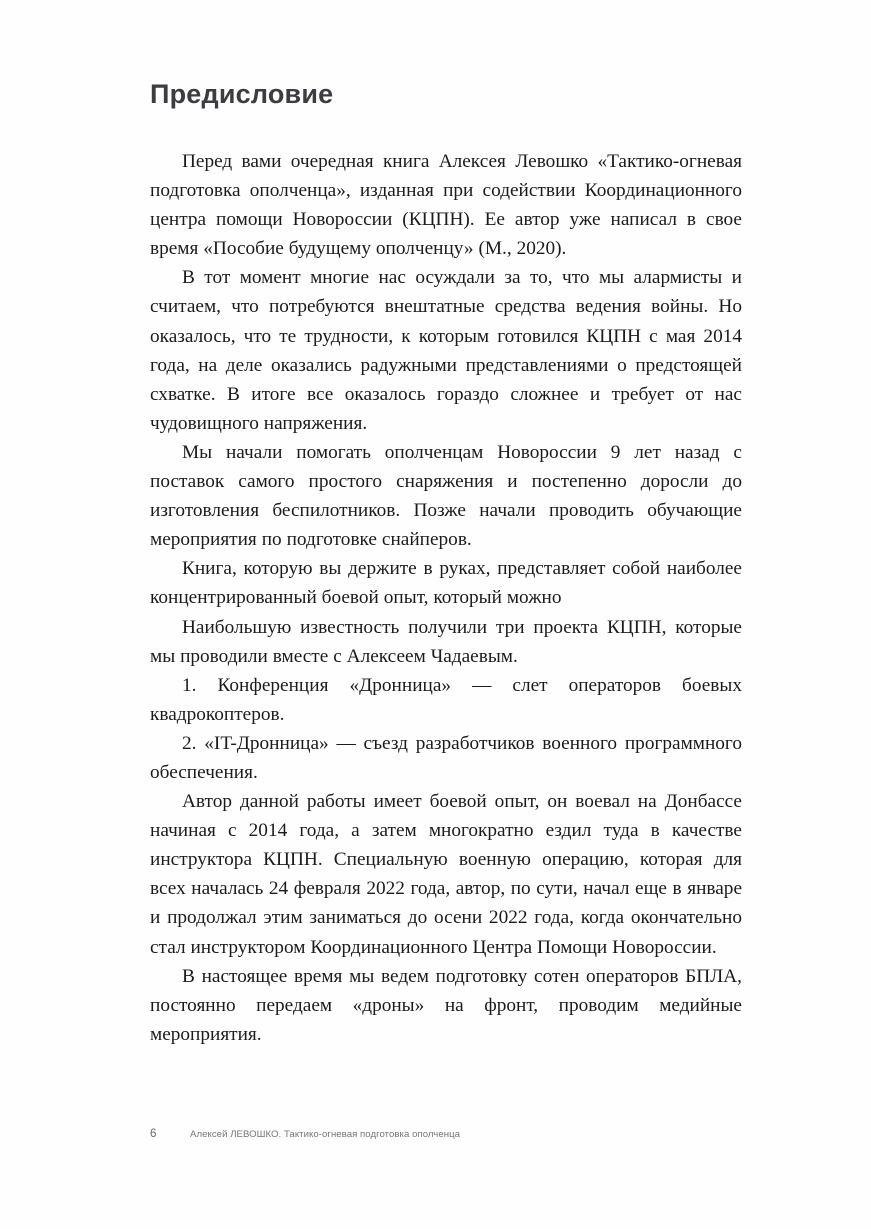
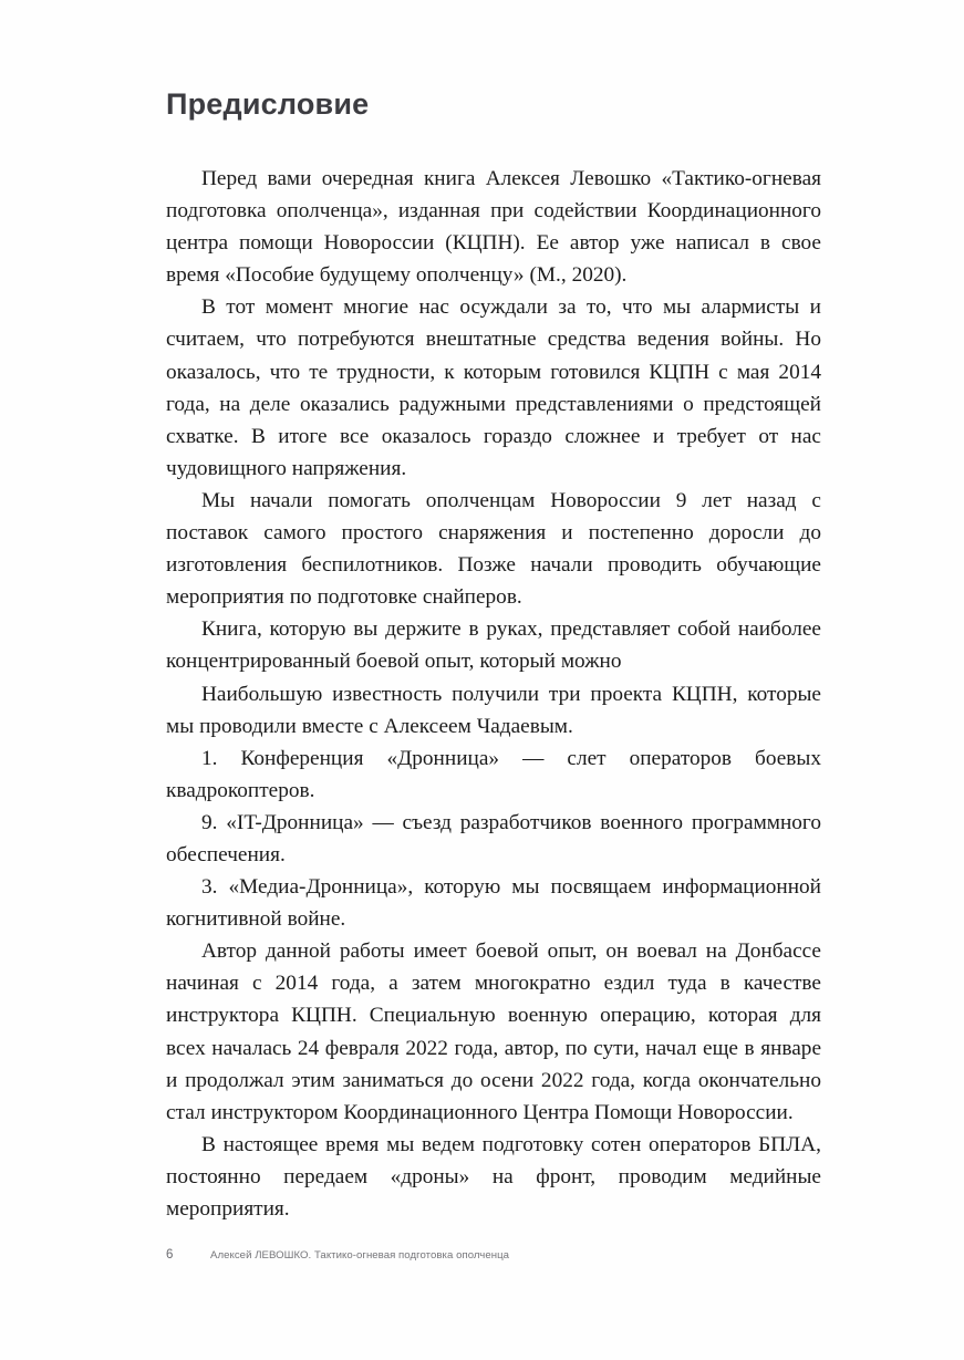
  Предисловие
  Перед вами очередная книга Алексея Левошко «Тактико-огневая подготовка ополченца», изданная при содействии Координационного центра помощи Новороссии (КЦПН). Ее автор уже написал в свое время «Пособие будущему ополченцу» (М., 2020).
  В тот момент многие нас осуждали за то, что мы алармисты и считаем, что потребуются внештатные средства ведения войны. Но оказалось, что те трудности, к которым готовился КЦПН с мая 2014 года, на деле оказались радужными представлениями о предстоящей схватке. В итоге все оказалось гораздо сложнее и требует от нас чудовищного напряжения.
  Мы начали помогать ополченцам Новороссии 9 лет назад с поставок самого простого снаряжения и постепенно доросли до изготовления беспилотников. Позже начали проводить обучающие мероприятия по подготовке снайперов.
  Книга, которую вы держите в руках, представляет собой наиболее концентрированный боевой опыт, который можно
  Наибольшую известность получили три проекта КЦПН, которые мы проводили вместе с Алексеем Чадаевым.
  1. Конференция «Дронница» — слет операторов боевых квадрокоптеров.
- 2. «IT-Дронница» — съезд разработчиков военного программного обеспечения.
+ 9. «IT-Дронница» — съезд разработчиков военного программного обеспечения.
+ 3. «Медиа-Дронница», которую мы посвящаем информационной когнитивной войне.
  Автор данной работы имеет боевой опыт, он воевал на Донбассе начиная с 2014 года, а затем многократно ездил туда в качестве инструктора КЦПН. Специальную военную операцию, которая для всех началась 24 февраля 2022 года, автор, по сути, начал еще в январе и продолжал этим заниматься до осени 2022 года, когда окончательно стал инструктором Координационного Центра Помощи Новороссии.
  В настоящее время мы ведем подготовку сотен операторов БПЛА, постоянно передаем «дроны» на фронт, проводим медийные мероприятия.
  6
  Алексей ЛЕВОШКО. Тактико-огневая подготовка ополченца
